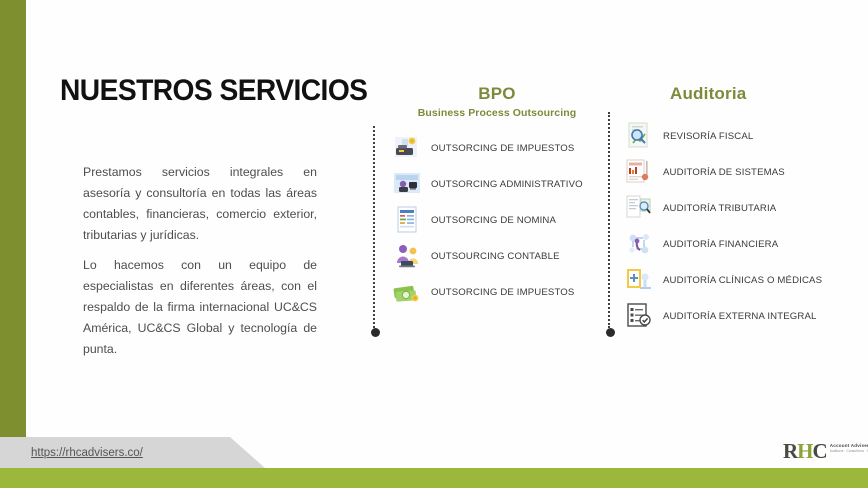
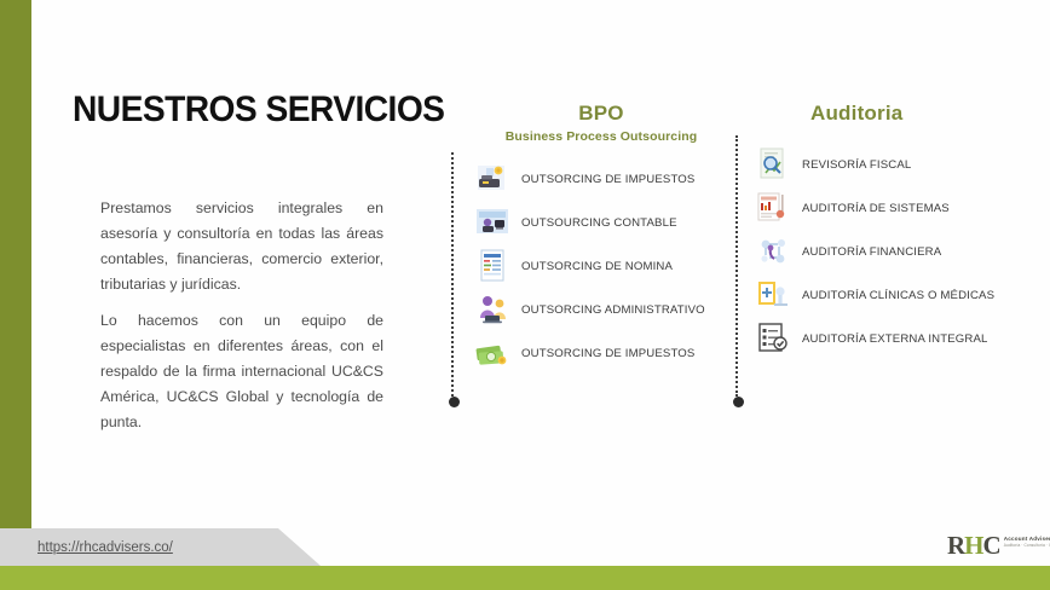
  NUESTROS SERVICIOS
  Prestamos servicios integrales en asesoría y consultoría en todas las áreas contables, financieras, comercio exterior, tributarias y jurídicas.
  Lo hacemos con un equipo de especialistas en diferentes áreas, con el respaldo de la firma internacional UC&CS América, UC&CS Global y tecnología de punta.
  BPO
  Business Process Outsourcing
  OUTSORCING DE IMPUESTOS
- OUTSORCING ADMINISTRATIVO
+ OUTSOURCING CONTABLE
  OUTSORCING DE NOMINA
- OUTSOURCING CONTABLE
+ OUTSORCING ADMINISTRATIVO
  OUTSORCING DE IMPUESTOS
  Auditoria
  REVISORÍA FISCAL
  AUDITORÍA DE SISTEMAS
- AUDITORÍA TRIBUTARIA
  AUDITORÍA FINANCIERA
  AUDITORÍA CLÍNICAS O MÉDICAS
  AUDITORÍA EXTERNA INTEGRAL
  https://rhcadvisers.co/
  RHC
